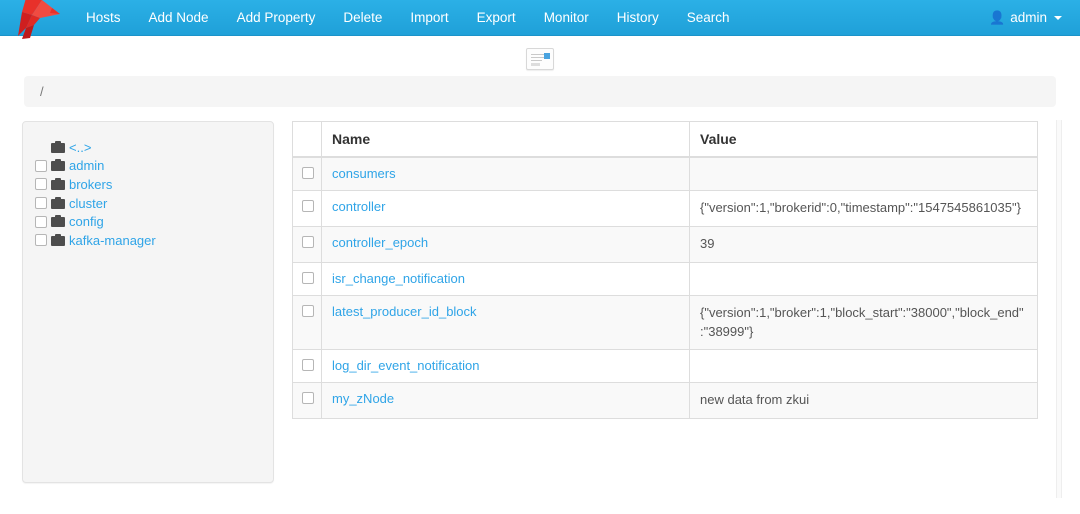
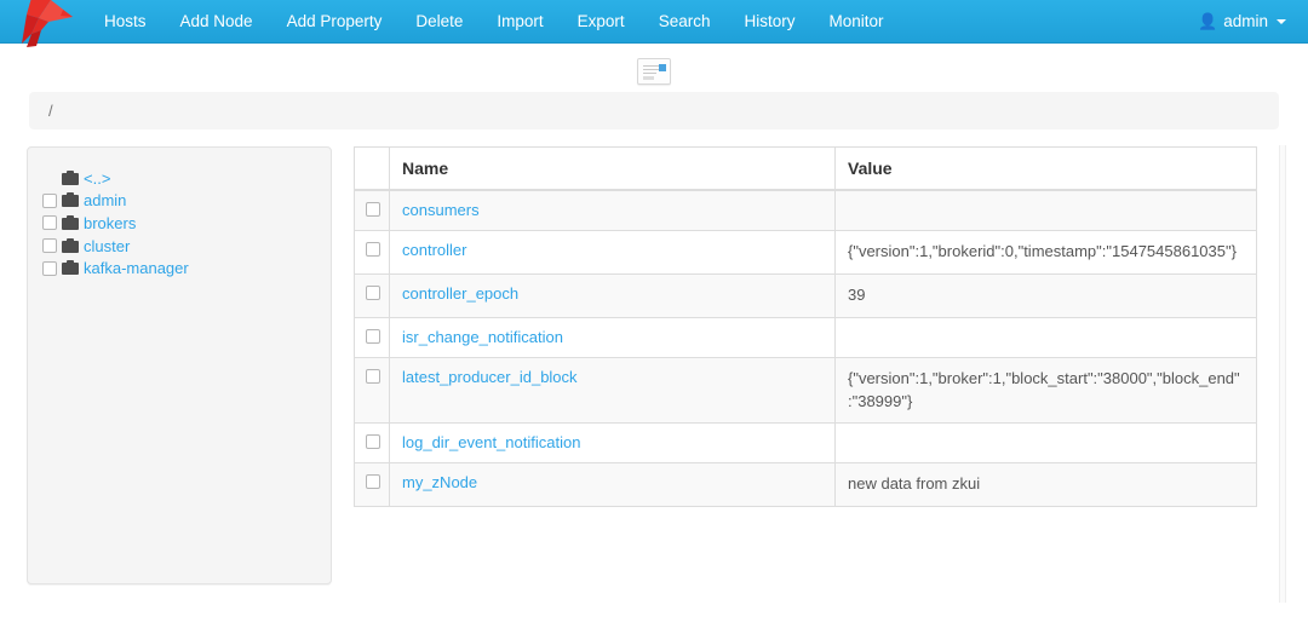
  Hosts
  Add Node
  Add Property
  Delete
  Import
  Export
- Monitor
+ Search
  History
- Search
+ Monitor
  👤
  admin
  /
  <..>
  admin
  brokers
  cluster
- config
  kafka-manager
  	Name	Value
  	consumers
  	controller	{"version":1,"brokerid":0,"timestamp":"1547545861035"}
  	controller_epoch	39
  	isr_change_notification
  	latest_producer_id_block	{"version":1,"broker":1,"block_start":"38000","block_end":"38999"}
  	log_dir_event_notification
  	my_zNode	new data from zkui
